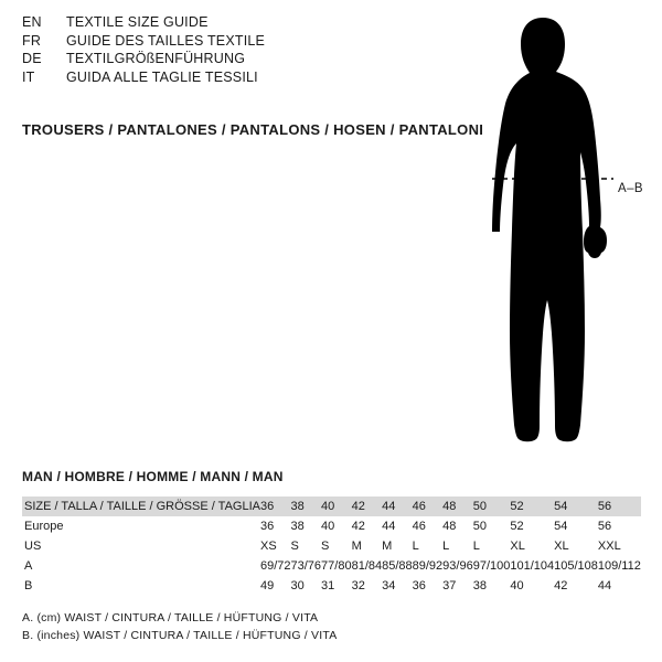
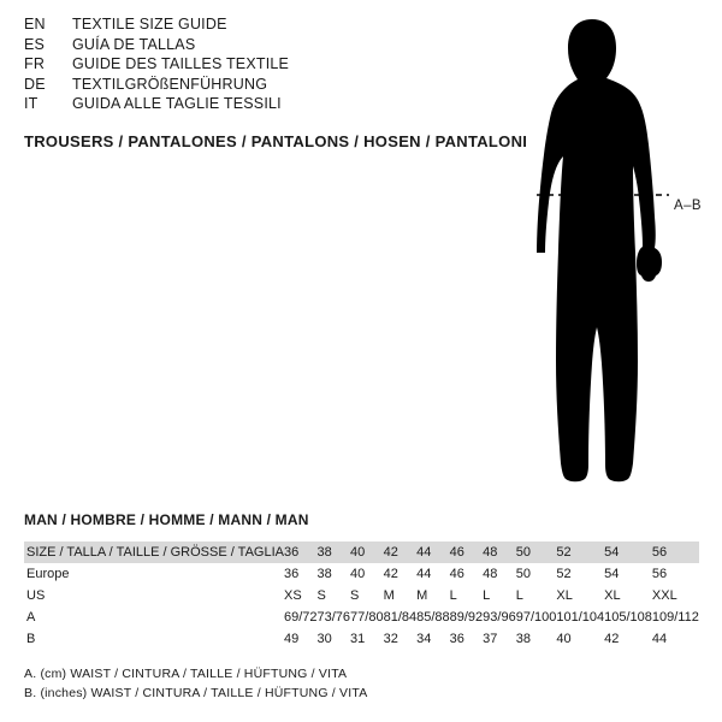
  EN
  TEXTILE SIZE GUIDE
+ ES
+ GUÍA DE TALLAS
  FR
  GUIDE DES TAILLES TEXTILE
  DE
  TEXTILGRÖßENFÜHRUNG
  IT
  GUIDA ALLE TAGLIE TESSILI
  TROUSERS / PANTALONES / PANTALONS / HOSEN / PANTALONI
  A–B
  MAN / HOMBRE / HOMME / MANN / MAN
  SIZE / TALLA / TAILLE / GRÖSSE / TAGLIA	36	38	40	42	44	46	48	50	52	54	56
  Europe	36	38	40	42	44	46	48	50	52	54	56
  US	XS	S	S	M	M	L	L	L	XL	XL	XXL
  A	69/72	73/76	77/80	81/84	85/88	89/92	93/96	97/100	101/104	105/108	109/112
  B	49	30	31	32	34	36	37	38	40	42	44
  A. (cm) WAIST / CINTURA / TAILLE / HÜFTUNG / VITA
  B. (inches) WAIST / CINTURA / TAILLE / HÜFTUNG / VITA
